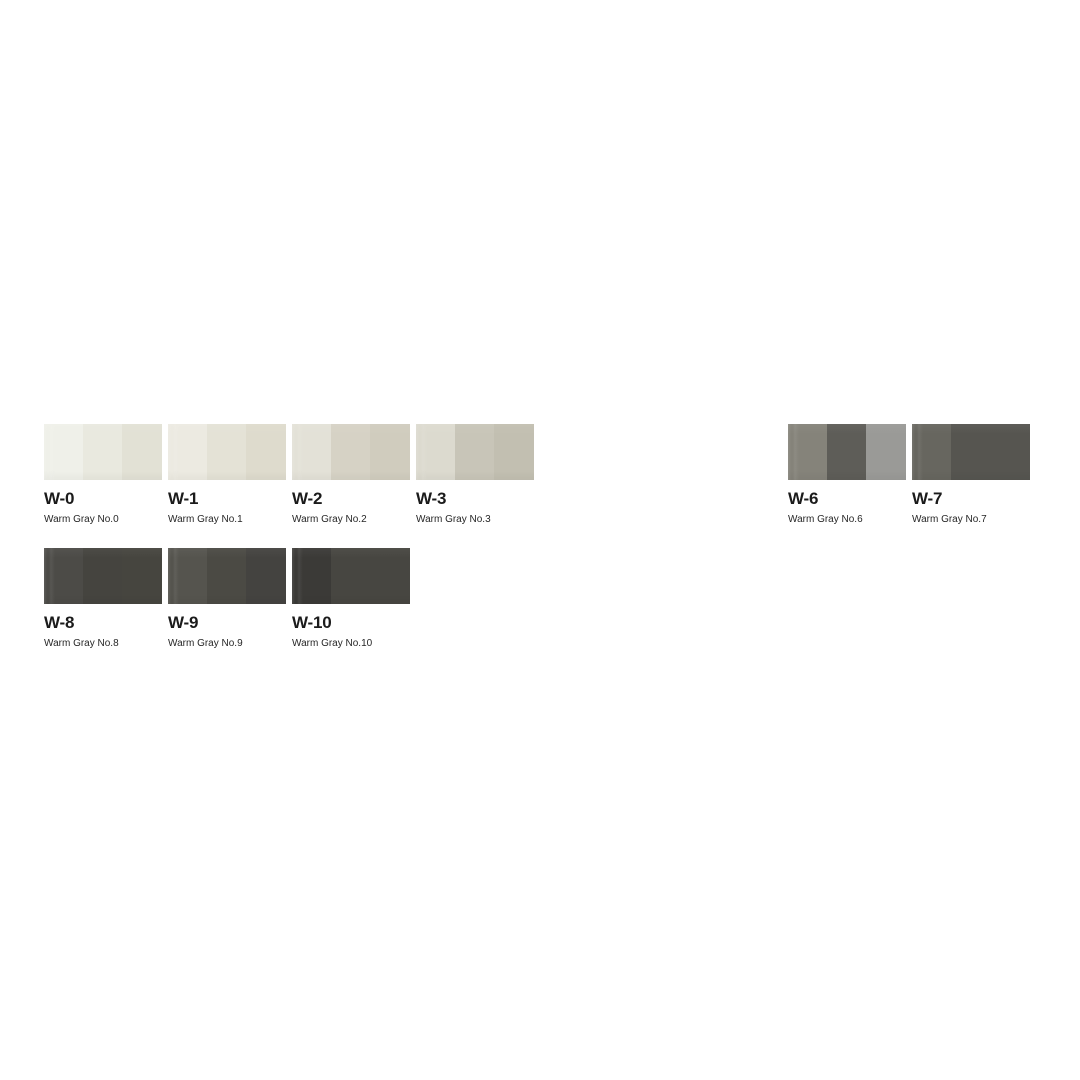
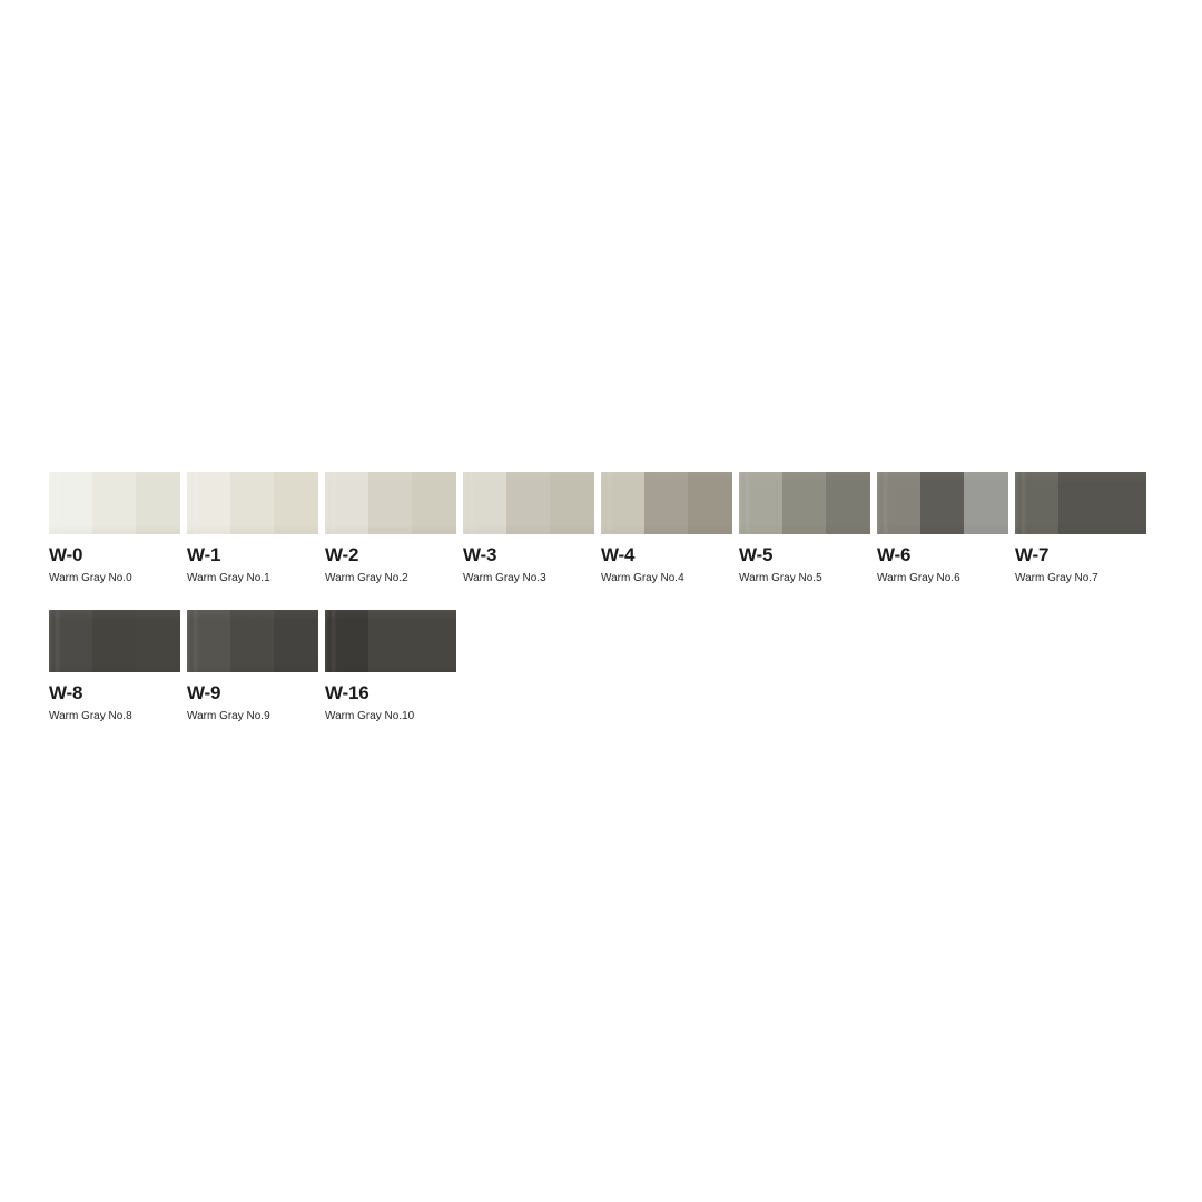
  W-0
  Warm Gray No.0
  W-1
  Warm Gray No.1
  W-2
  Warm Gray No.2
  W-3
  Warm Gray No.3
+ W-4
+ Warm Gray No.4
+ W-5
+ Warm Gray No.5
  W-6
  Warm Gray No.6
  W-7
  Warm Gray No.7
  W-8
  Warm Gray No.8
  W-9
  Warm Gray No.9
- W-10
+ W-16
  Warm Gray No.10
